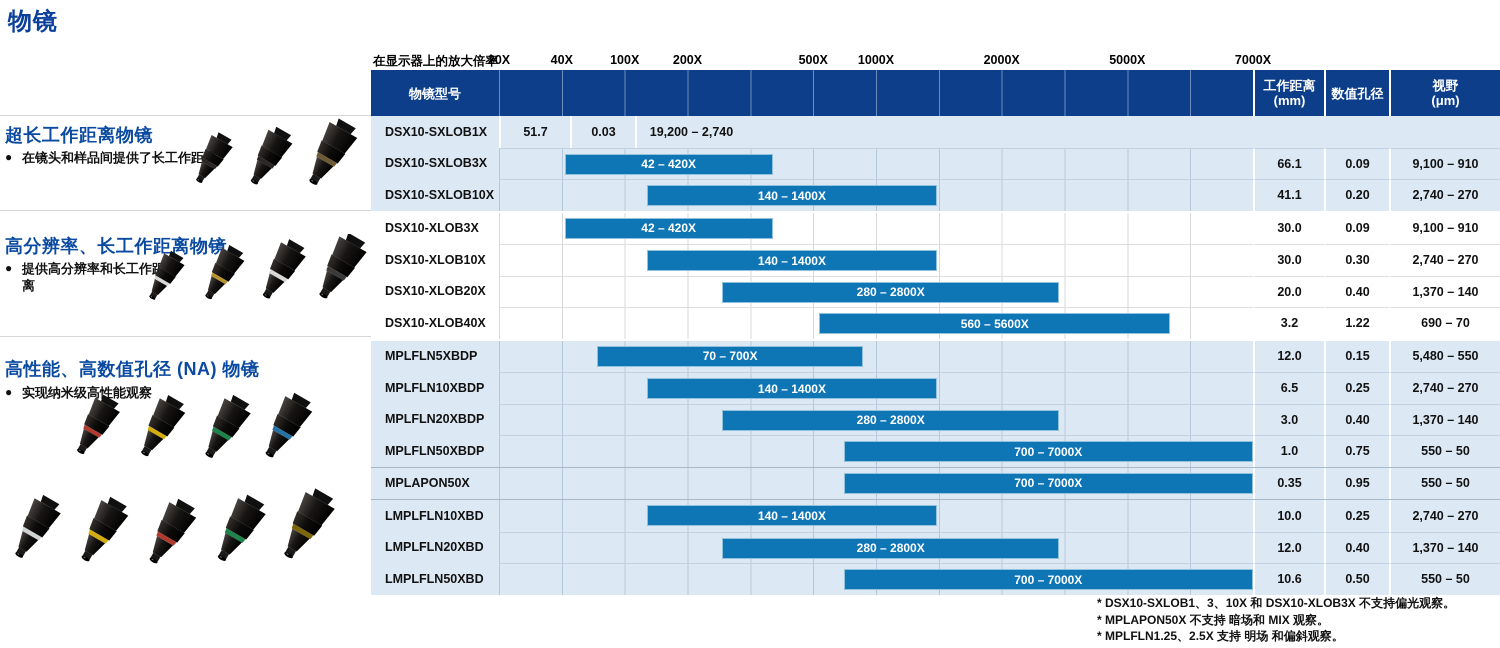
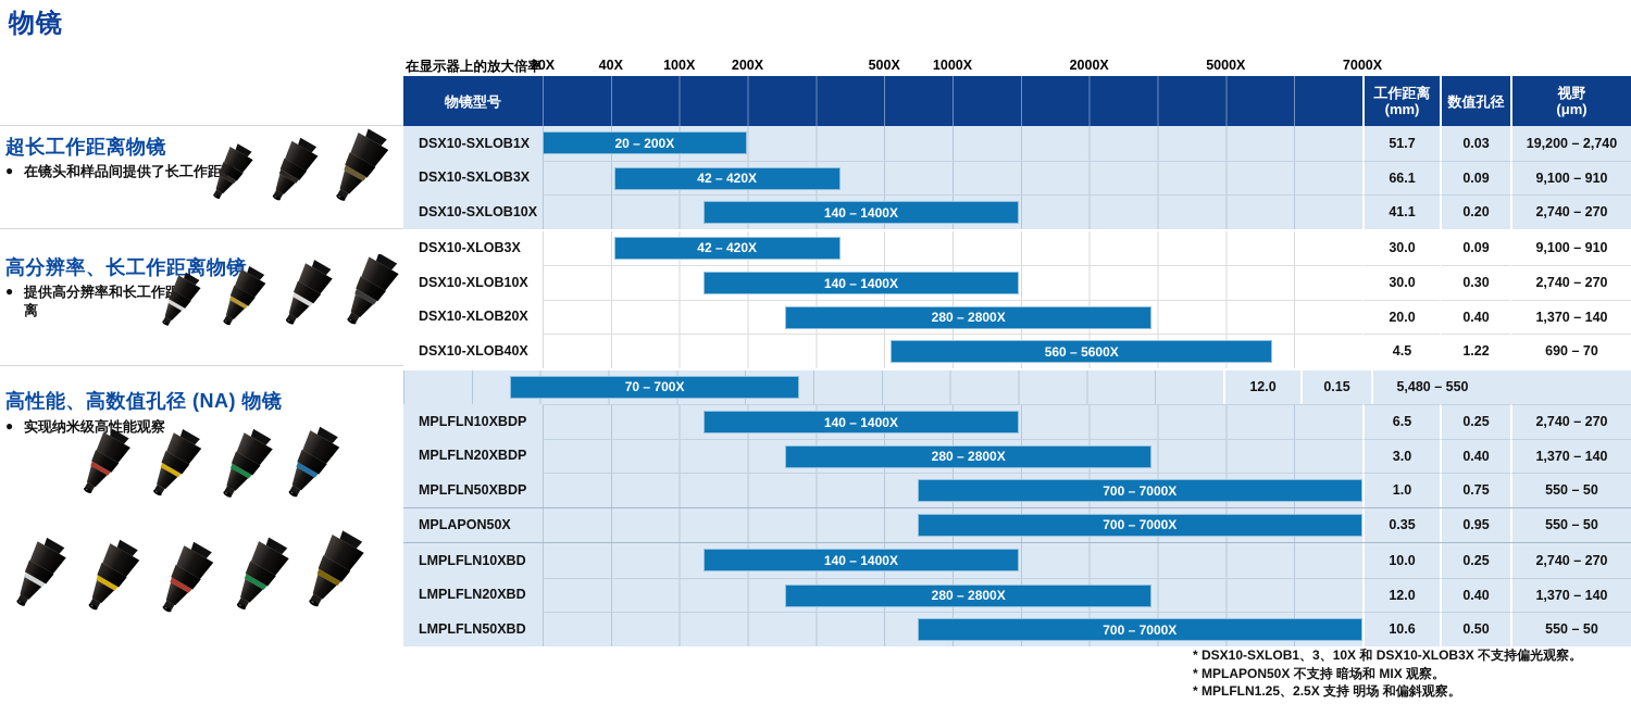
  物镜
  超长工作距离物镜
  ●
  在镜头和样品间提供了长工作距
  高分辨率、长工作距离物镜
  ●
  提供高分辨率和长工作离
  高性能、高数值孔径 (NA) 物镜
  ●
  实现纳米级高性能观察
  在显示器上的放大倍率
  20X
  40X
  100X
  200X
  500X
  1000X
  2000X
  5000X
  7000X
  物镜型号
  工作距离
  (mm)
  数值孔径
  视野
  (μm)
  DSX10-SXLOB1X
+ 20 – 200X
  51.7
  0.03
  19,200 – 2,740
  DSX10-SXLOB3X
  42 – 420X
  66.1
  0.09
  9,100 – 910
  DSX10-SXLOB10X
  140 – 1400X
  41.1
  0.20
  2,740 – 270
  DSX10-XLOB3X
  42 – 420X
  30.0
  0.09
  9,100 – 910
  DSX10-XLOB10X
  140 – 1400X
  30.0
  0.30
  2,740 – 270
  DSX10-XLOB20X
  280 – 2800X
  20.0
  0.40
  1,370 – 140
  DSX10-XLOB40X
  560 – 5600X
- 3.2
+ 4.5
  1.22
  690 – 70
- MPLFLN5XBDP
  70 – 700X
  12.0
  0.15
  5,480 – 550
  MPLFLN10XBDP
  140 – 1400X
  6.5
  0.25
  2,740 – 270
  MPLFLN20XBDP
  280 – 2800X
  3.0
  0.40
  1,370 – 140
  MPLFLN50XBDP
  700 – 7000X
  1.0
  0.75
  550 – 50
  MPLAPON50X
  700 – 7000X
  0.35
  0.95
  550 – 50
  LMPLFLN10XBD
  140 – 1400X
  10.0
  0.25
  2,740 – 270
  LMPLFLN20XBD
  280 – 2800X
  12.0
  0.40
  1,370 – 140
  LMPLFLN50XBD
  700 – 7000X
  10.6
  0.50
  550 – 50
  * DSX10-SXLOB1、3、10X 和 DSX10-XLOB3X 不支持偏光观察。
  * MPLAPON50X 不支持 暗场和 MIX 观察。
  * MPLFLN1.25、2.5X 支持 明场 和偏斜观察。
